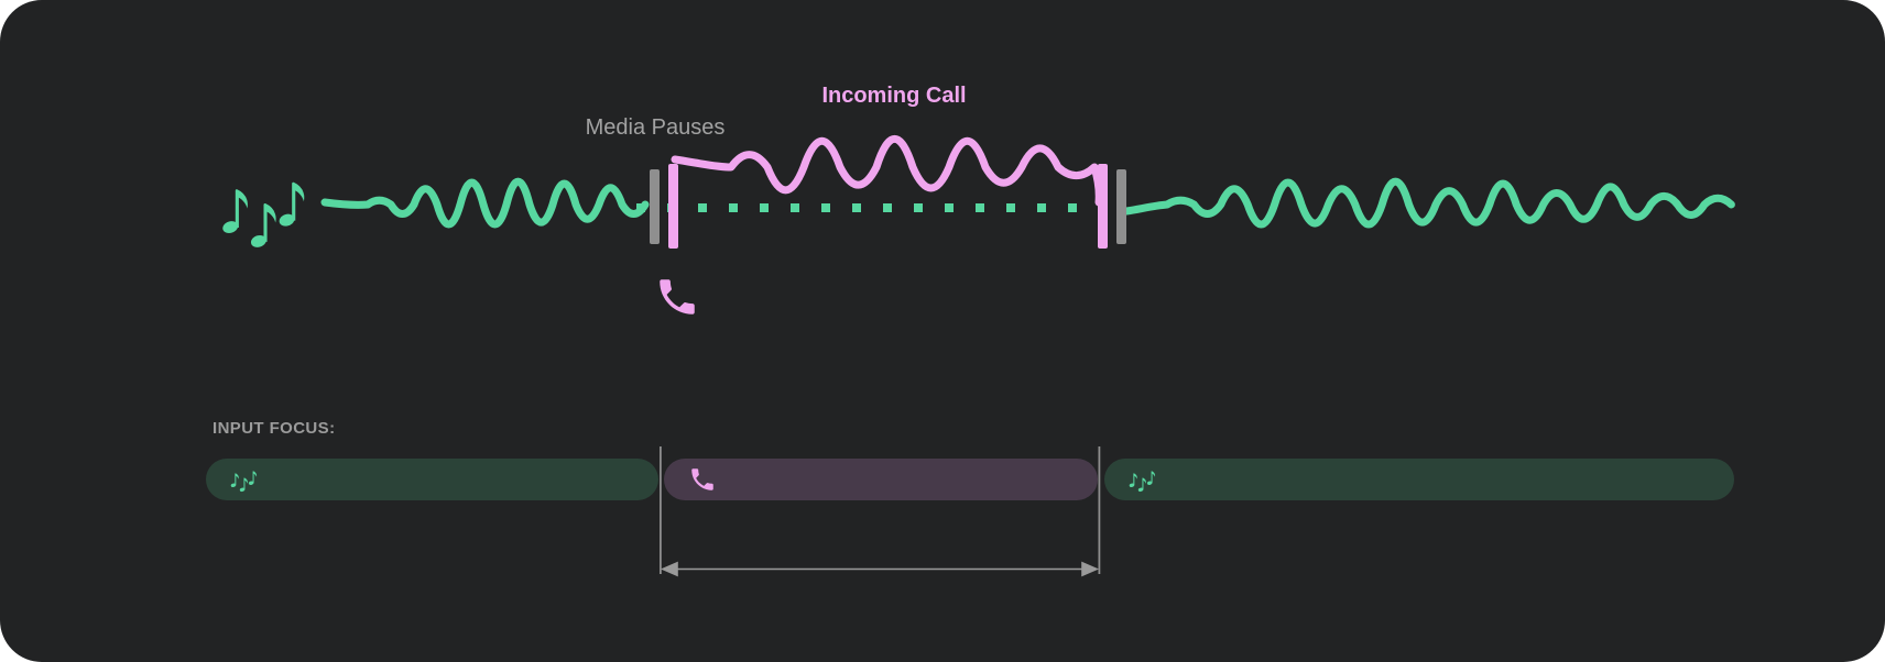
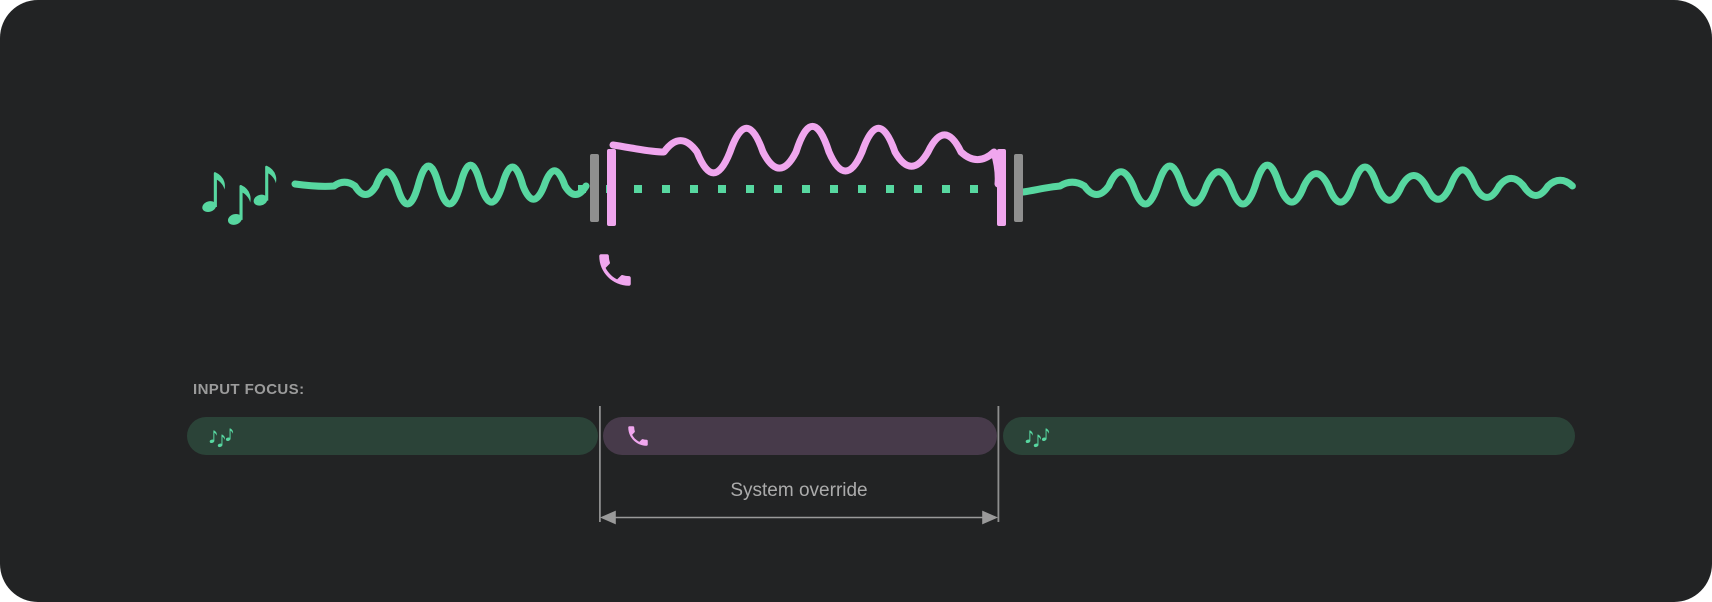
- Media Pauses
- Incoming Call
  INPUT FOCUS:
+ System override
